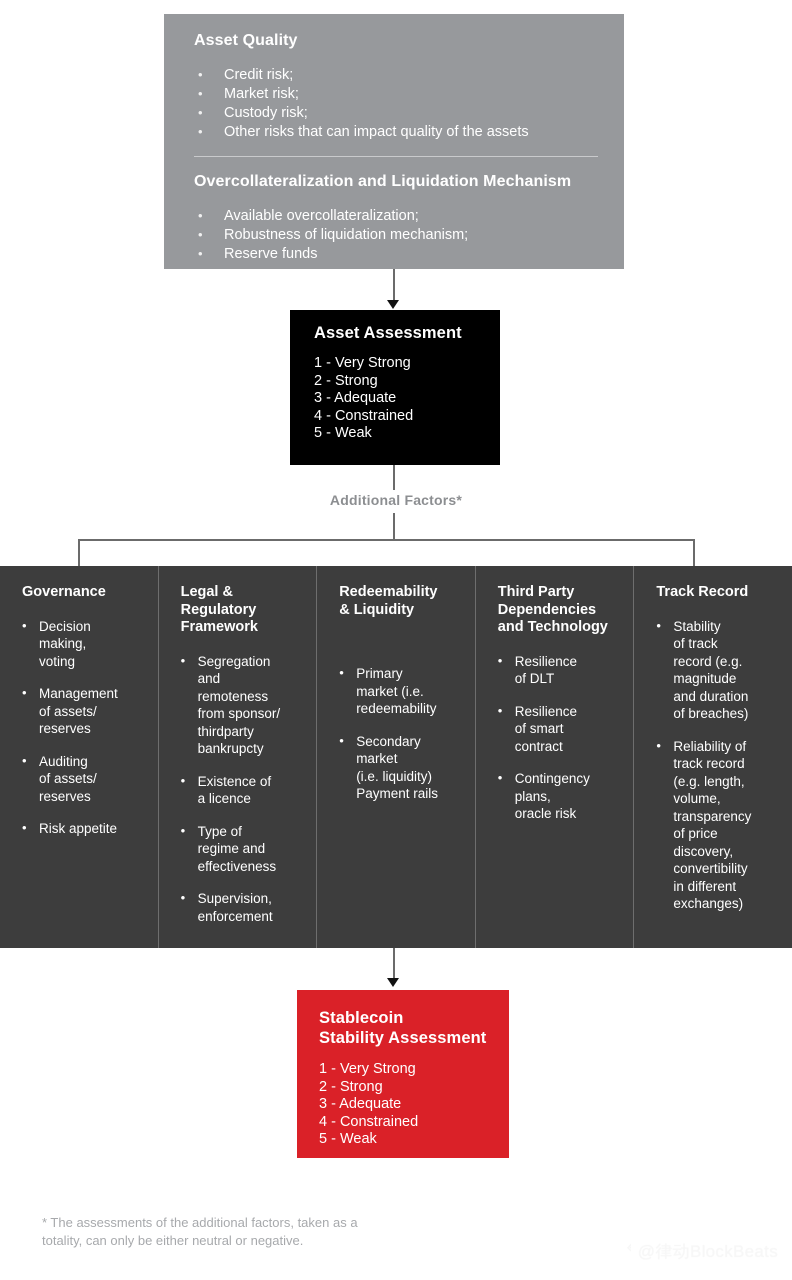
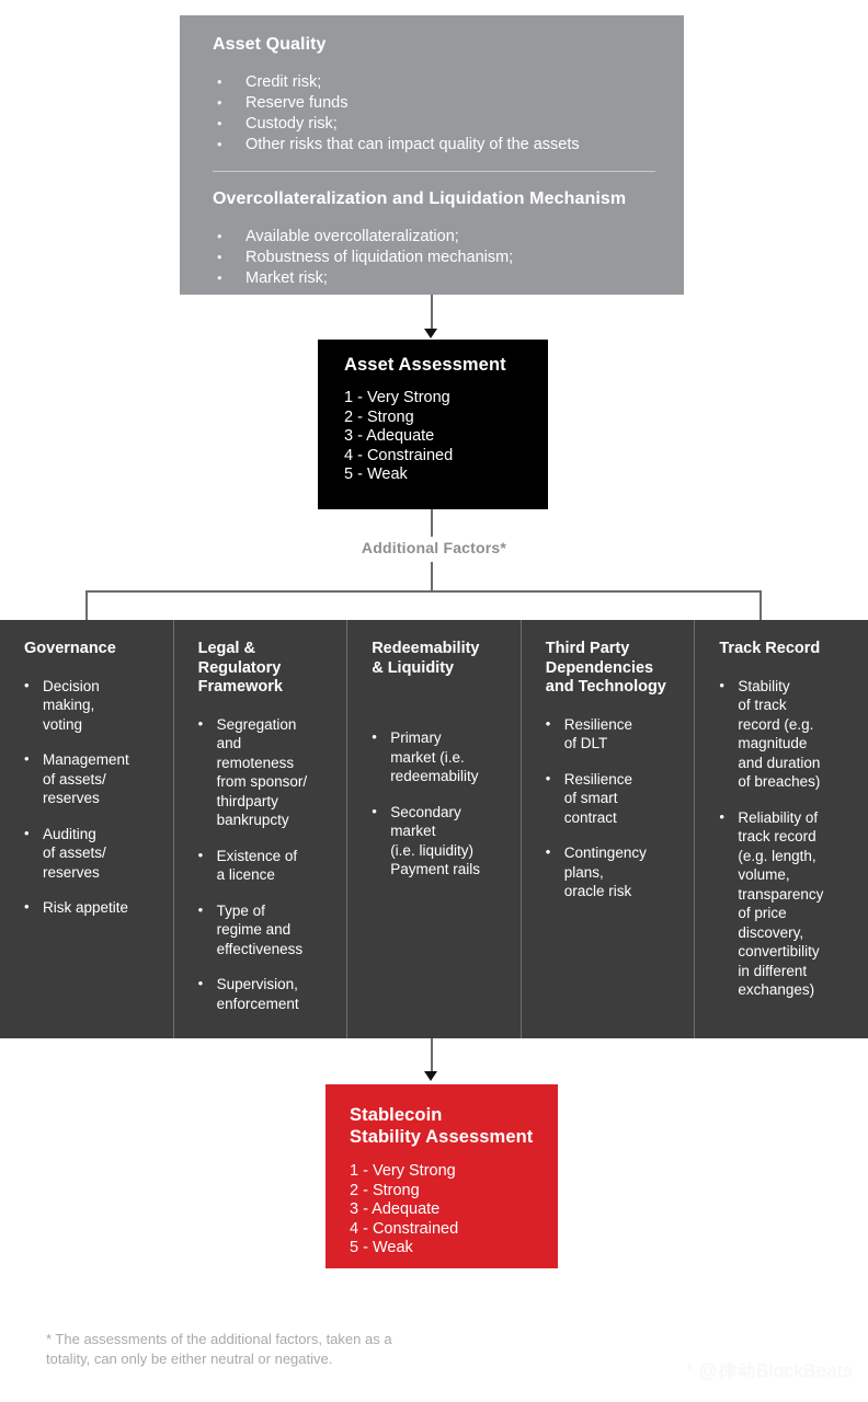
  Asset Quality
  Credit risk;
- Market risk;
+ Reserve funds
  Custody risk;
  Other risks that can impact quality of the assets
  Overcollateralization and Liquidation Mechanism
  Available overcollateralization;
  Robustness of liquidation mechanism;
- Reserve funds
+ Market risk;
  Asset Assessment
  1 - Very Strong
  2 - Strong
  3 - Adequate
  4 - Constrained
  5 - Weak
  Additional Factors*
  Governance
  Decision
  making,
  voting
  Management
  of assets/
  reserves
  Auditing
  of assets/
  reserves
  Risk appetite
  Legal &
  Regulatory
  Framework
  Segregation
  and
  remoteness
  from sponsor/
  thirdparty
  bankrupcty
  Existence of
  a licence
  Type of
  regime and
  effectiveness
  Supervision,
  enforcement
  Redeemability
  & Liquidity
  Primary
  market (i.e.
  redeemability
  Secondary
  market
  (i.e. liquidity)
  Payment rails
  Third Party
  Dependencies
  and Technology
  Resilience
  of DLT
  Resilience
  of smart
  contract
  Contingency
  plans,
  oracle risk
  Track Record
  Stability
  of track
  record (e.g.
  magnitude
  and duration
  of breaches)
  Reliability of
  track record
  (e.g. length,
  volume,
  transparency
  of price
  discovery,
  convertibility
  in different
  exchanges)
  Stablecoin
  Stability Assessment
  1 - Very Strong
  2 - Strong
  3 - Adequate
  4 - Constrained
  5 - Weak
  * The assessments of the additional factors, taken as a
  totality, can only be either neutral or negative.
